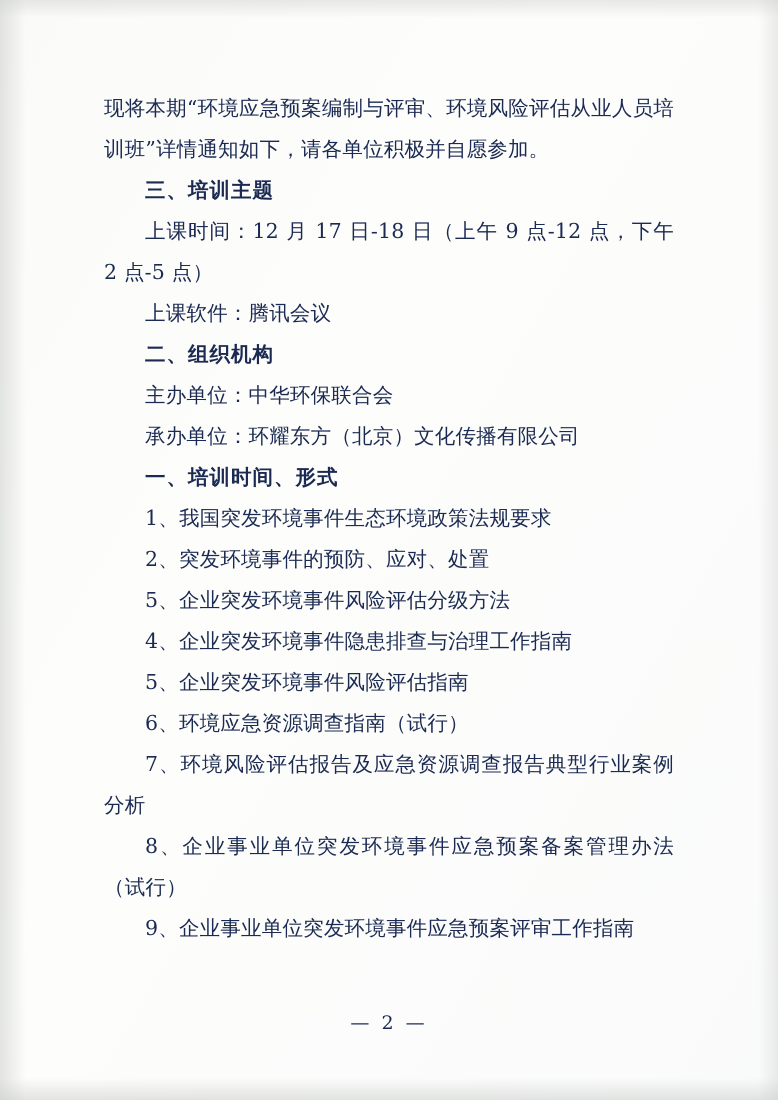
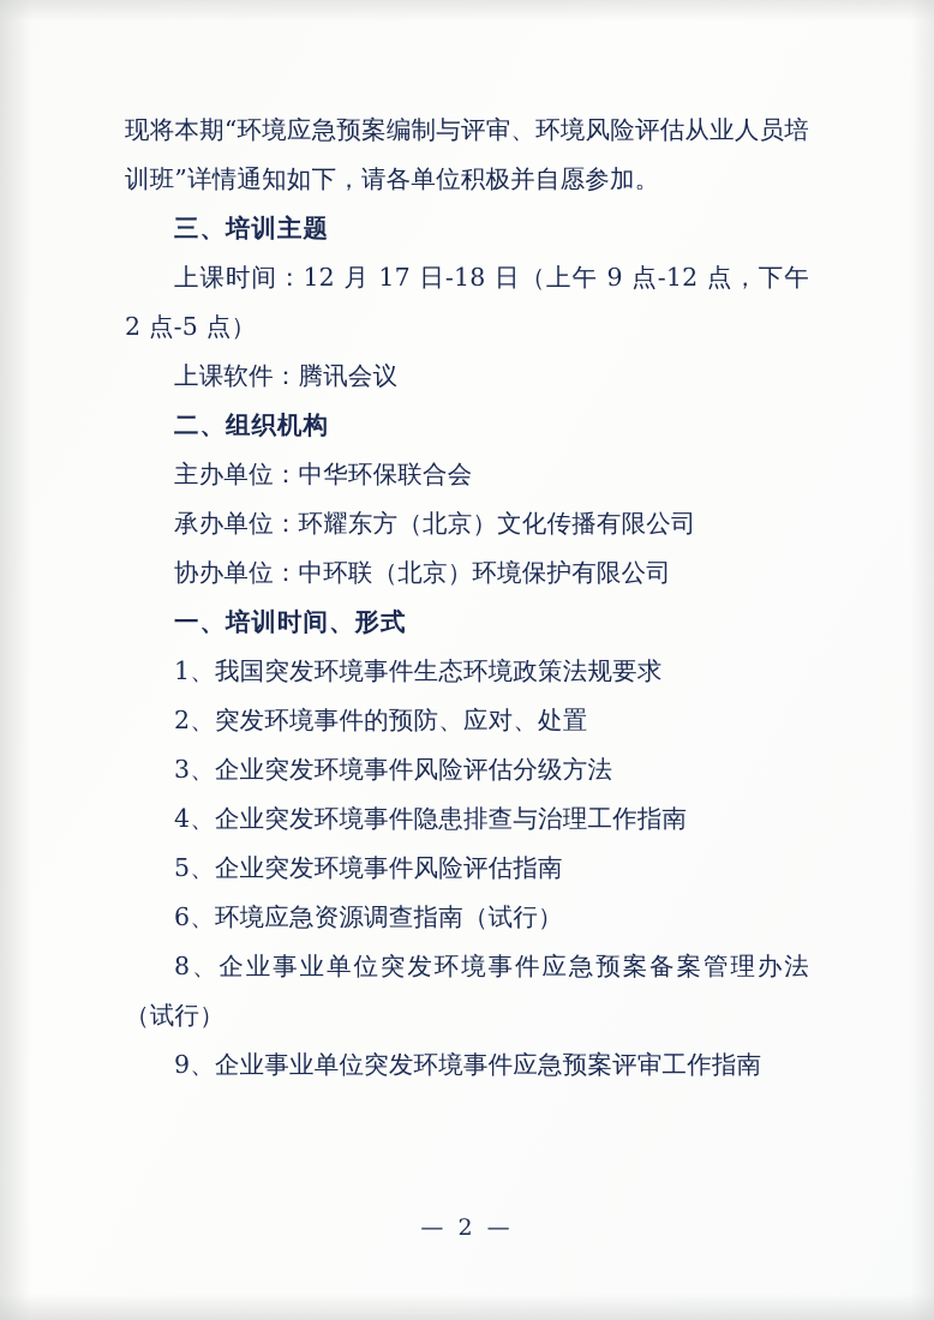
  现将本期“环境应急预案编制与评审、环境风险评估从业人员培训班”详情通知如下，请各单位积极并自愿参加。
  三、培训主题
  上课时间：12 月 17 日-18 日（上午 9 点-12 点，下午 2 点-5 点）
  上课软件：腾讯会议
  二、组织机构
  主办单位：中华环保联合会
  承办单位：环耀东方（北京）文化传播有限公司
+ 协办单位：中环联（北京）环境保护有限公司
  一、培训时间、形式
  1、我国突发环境事件生态环境政策法规要求
  2、突发环境事件的预防、应对、处置
- 5、企业突发环境事件风险评估分级方法
+ 3、企业突发环境事件风险评估分级方法
  4、企业突发环境事件隐患排查与治理工作指南
  5、企业突发环境事件风险评估指南
  6、环境应急资源调查指南（试行）
- 7、环境风险评估报告及应急资源调查报告典型行业案例分析
  8、企业事业单位突发环境事件应急预案备案管理办法（试行）
  9、企业事业单位突发环境事件应急预案评审工作指南
  — 2 —
